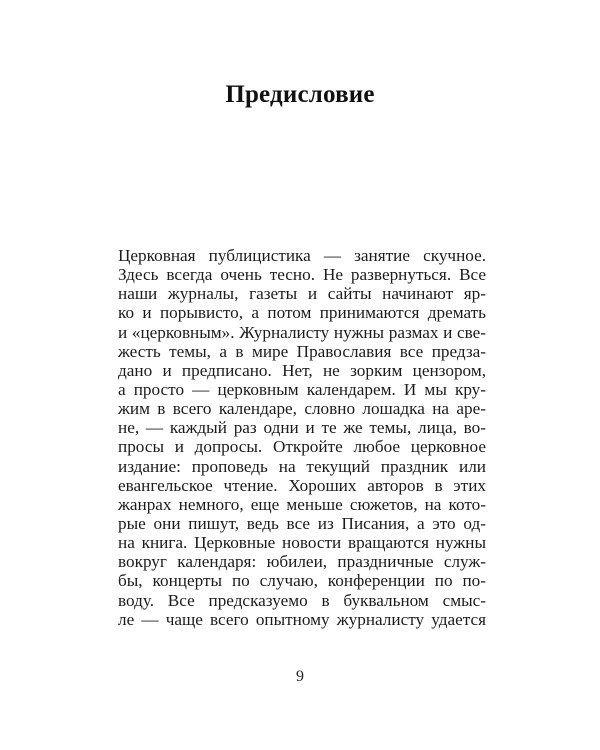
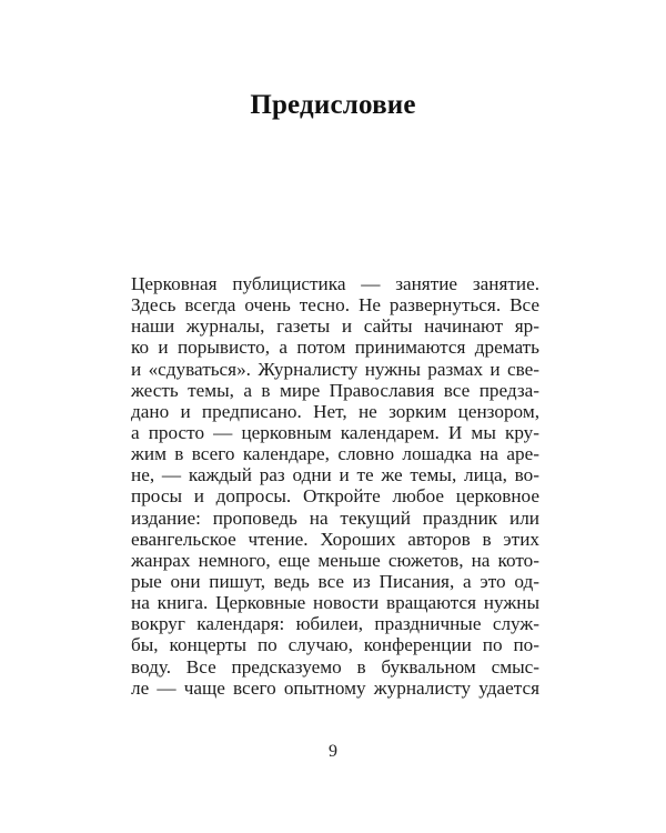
  Предисловие
- Церковная публицистика — занятие скучное.
+ Церковная публицистика — занятие занятие.
  Здесь всегда очень тесно. Не развернуться. Все
  наши журналы, газеты и сайты начинают яр-
  ко и порывисто, а потом принимаются дремать
- и «церковным». Журналисту нужны размах и све-
+ и «сдуваться». Журналисту нужны размах и све-
  жесть темы, а в мире Православия все предза-
  дано и предписано. Нет, не зорким цензором,
  а просто — церковным календарем. И мы кру-
  жим в всего календаре, словно лошадка на аре-
  не, — каждый раз одни и те же темы, лица, во-
  просы и допросы. Откройте любое церковное
  издание: проповедь на текущий праздник или
  евангельское чтение. Хороших авторов в этих
  жанрах немного, еще меньше сюжетов, на кото-
  рые они пишут, ведь все из Писания, а это од-
  на книга. Церковные новости вращаются нужны
  вокруг календаря: юбилеи, праздничные служ-
  бы, концерты по случаю, конференции по по-
  воду. Все предсказуемо в буквальном смыс-
  ле — чаще всего опытному журналисту удается
  9
